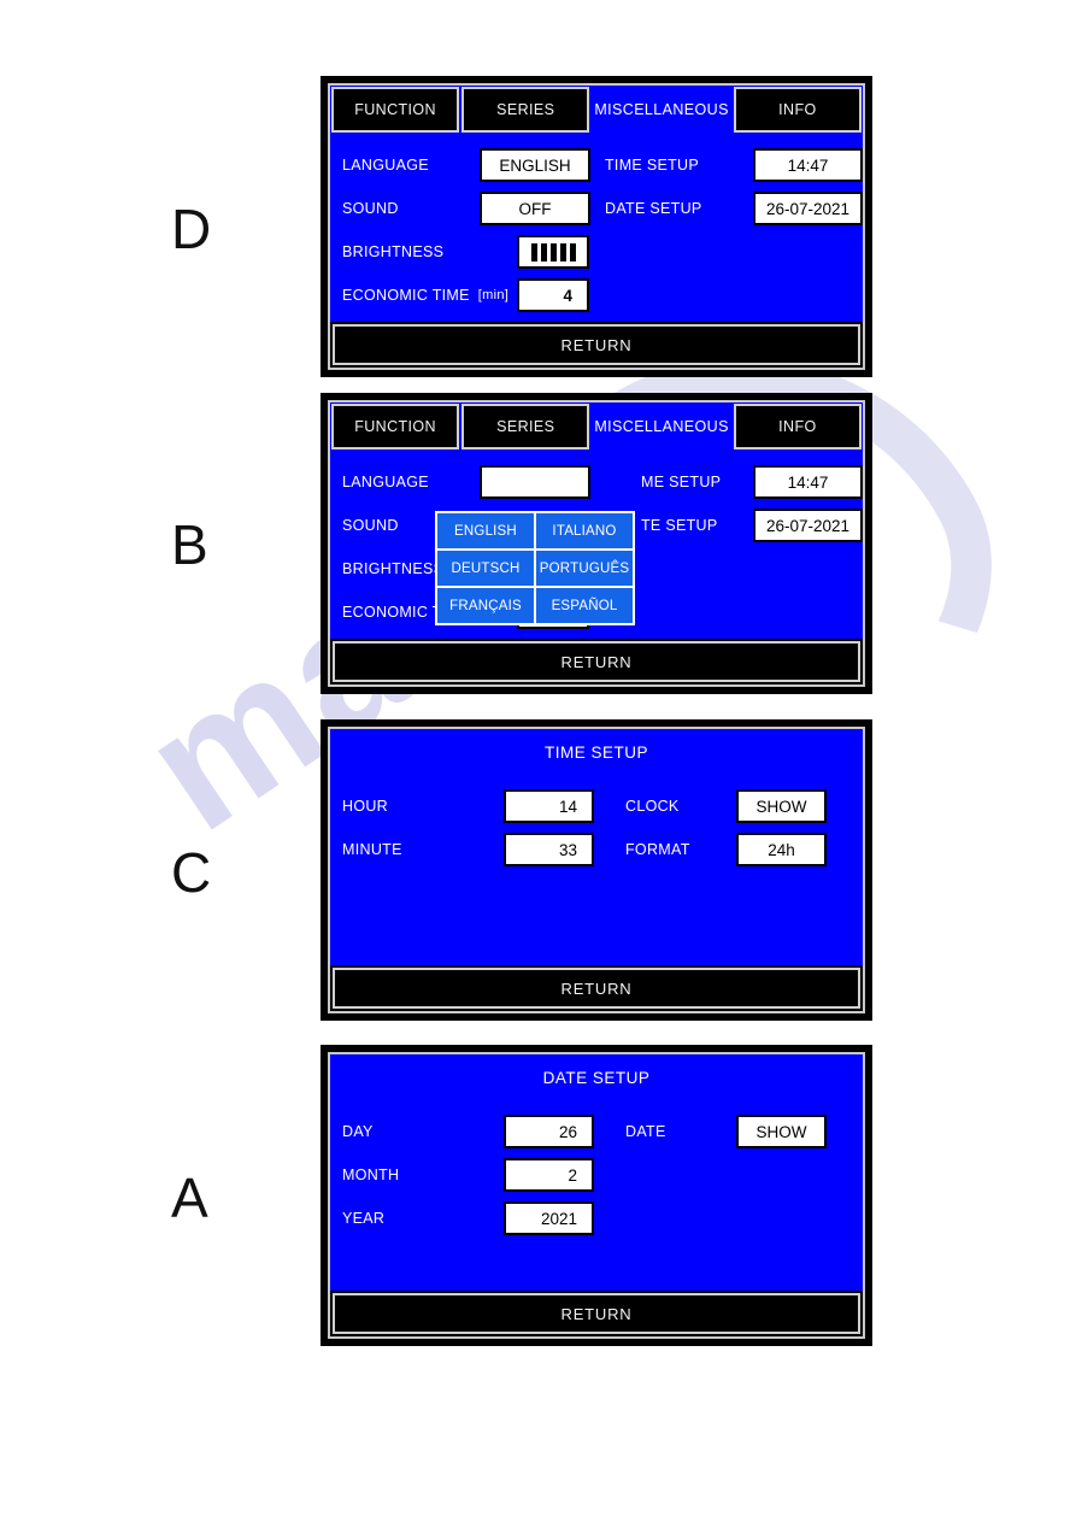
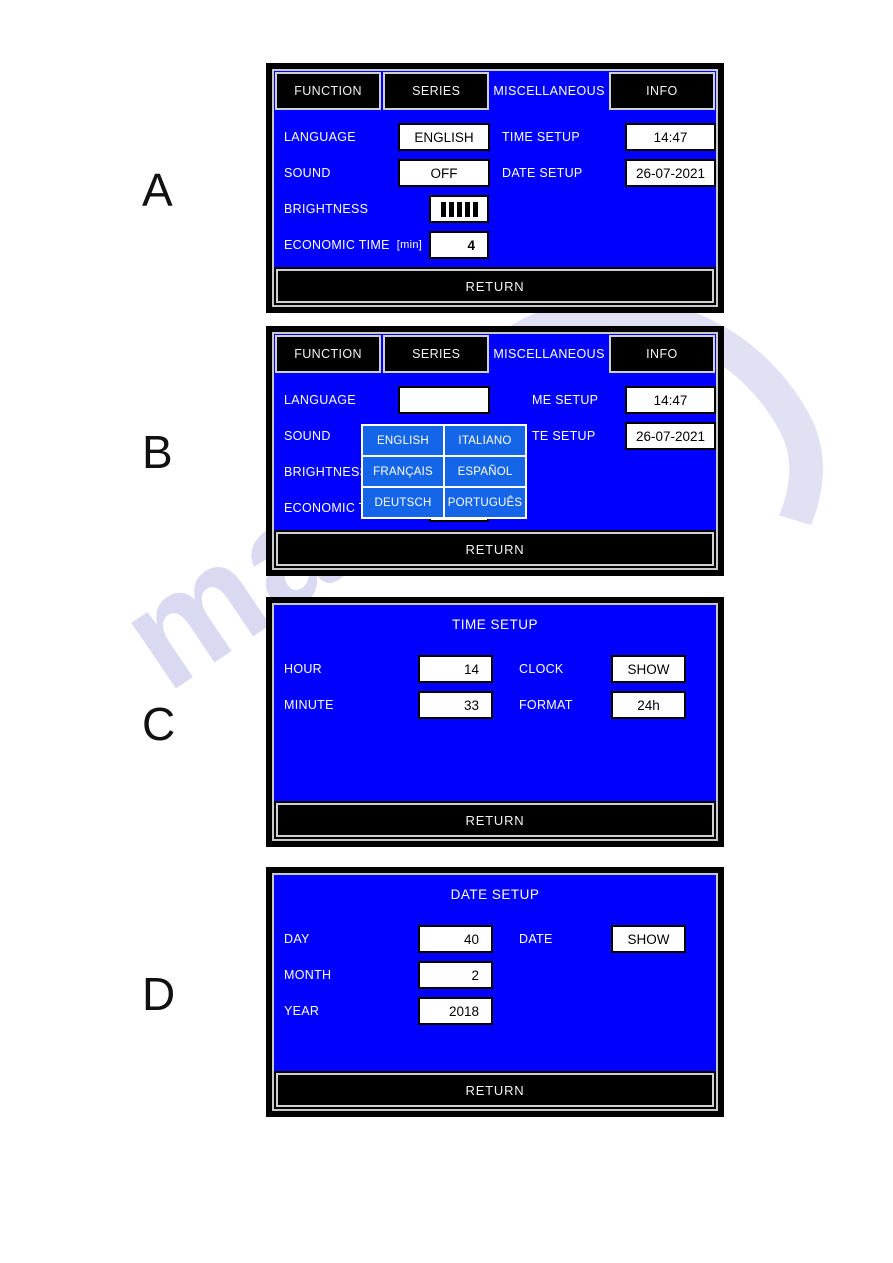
- D
+ A
  B
  C
- A
+ D
  FUNCTION
  SERIES
  MISCELLANEOUS
  INFO
  LANGUAGE
  ENGLISH
  SOUND
  OFF
  BRIGHTNESS
  ECONOMIC TIME
  [min]
  4
  TIME SETUP
  14:47
  DATE SETUP
  26-07-2021
  RETURN
  FUNCTION
  SERIES
  MISCELLANEOUS
  INFO
  LANGUAGE
  SOUND
  BRIGHTNES
  ME SETUP
  14:47
  TE SETUP
  26-07-2021
  ENGLISH
  ITALIANO
- DEUTSCH
+ FRANÇAIS
- PORTUGUÊS
+ ESPAÑOL
- FRANÇAIS
+ DEUTSCH
- ESPAÑOL
+ PORTUGUÊS
  RETURN
  TIME SETUP
  HOUR
  14
  MINUTE
  33
  CLOCK
  SHOW
  FORMAT
  24h
  RETURN
  DATE SETUP
  DAY
- 26
+ 40
  MONTH
  2
  YEAR
- 2021
+ 2018
  DATE
  SHOW
  RETURN
